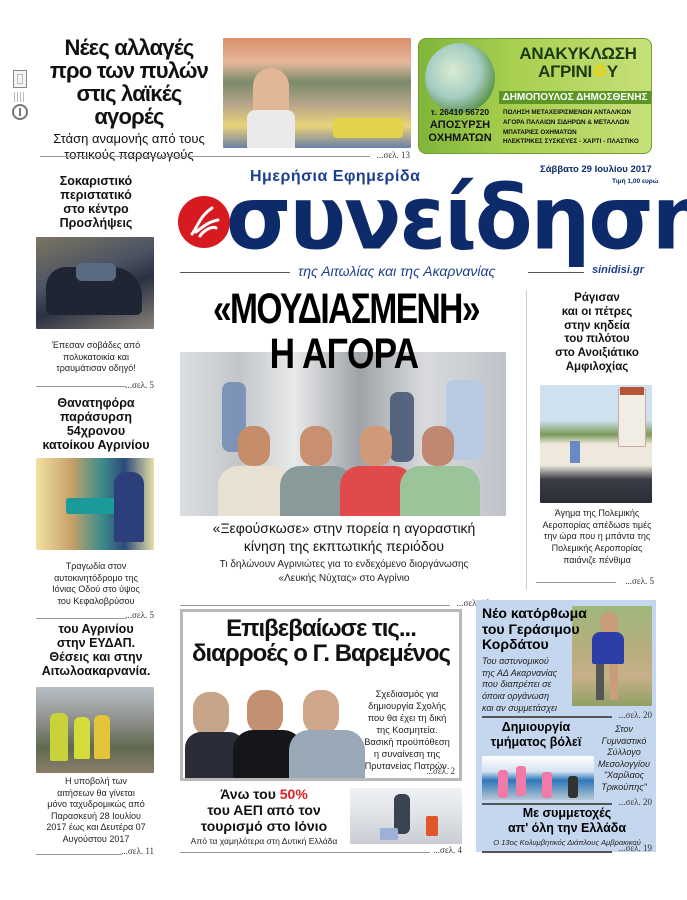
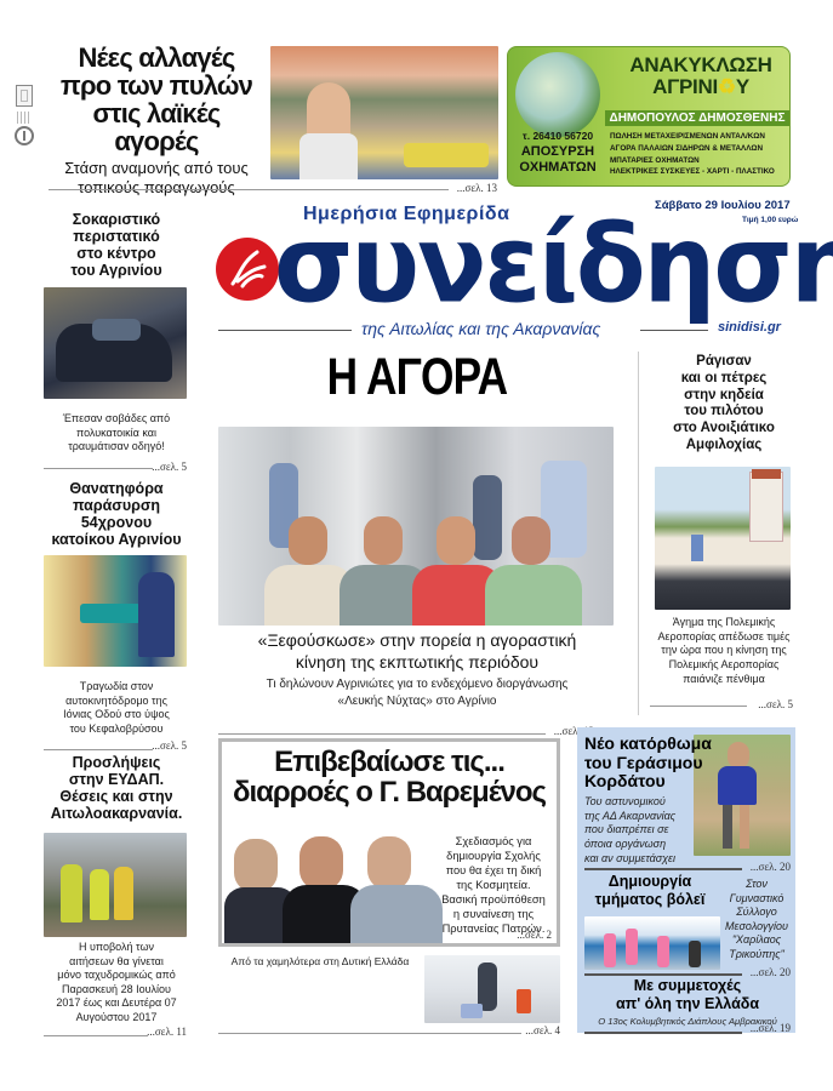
  Νέες αλλαγές
  προ των πυλών
  στις λαϊκές αγορές
  Στάση αναμονής από τους
  τοπικούς παραγωγούς
  ...σελ. 13
  ΑΝΑΚΥΚΛΩΣΗ
  ΑΓΡΙΝΙ♻Υ
  ΔΗΜΟΠΟΥΛΟΣ ΔΗΜΟΣΘΕΝΗΣ
  τ. 26410 56720
  ΑΠΟΣΥΡΣΗ
  ΟΧΗΜΑΤΩΝ
  Ημερήσια Εφημερίδα
  Σάββατο 29 Ιουλίου 2017
  συνείδηση
  της Αιτωλίας και της Ακαρνανίας
  sinidisi.gr
  Σοκαριστικό
  περιστατικό
  στο κέντρο
- Προσλήψεις
+ του Αγρινίου
  Έπεσαν σοβάδες από
  πολυκατοικία και
  τραυμάτισαν οδηγό!
  ...σελ. 5
  Θανατηφόρα
  παράσυρση
  54χρονου
  κατοίκου Αγρινίου
  Τραγωδία στον
  αυτοκινητόδρομο της
  Ιόνιας Οδού στο ύψος
  του Κεφαλοβρύσου
  ...σελ. 5
- του Αγρινίου
+ Προσλήψεις
  στην ΕΥΔΑΠ.
  Θέσεις και στην
  Αιτωλοακαρνανία.
  Η υποβολή των
  αιτήσεων θα γίνεται
  μόνο ταχυδρομικώς από
  Παρασκευή 28 Ιουλίου
  2017 έως και Δευτέρα 07
  Αυγούστου 2017
  ...σελ. 11
- «ΜΟΥΔΙΑΣΜΕΝΗ»
  Η ΑΓΟΡΑ
  «Ξεφούσκωσε» στην πορεία η αγοραστική
  κίνηση της εκπτωτικής περιόδου
  Τι δηλώνουν Αγρινιώτες για το ενδεχόμενο διοργάνωσης
  «Λευκής Νύχτας» στο Αγρίνιο
  Ράγισαν
  και οι πέτρες
  στην κηδεία
  του πιλότου
  στο Ανοιξιάτικο
  Αμφιλοχίας
  Άγημα της Πολεμικής
  Αεροπορίας απέδωσε τιμές
- την ώρα που η μπάντα της
+ την ώρα που η κίνηση της
  Πολεμικής Αεροπορίας
  παιάνιζε πένθιμα
  ...σελ. 5
  Επιβεβαίωσε τις...
  διαρροές ο Γ. Βαρεμένος
  Σχεδιασμός για
  δημιουργία Σχολής
  που θα έχει τη δική
  της Κοσμητεία.
  Βασική προϋπόθεση
  η συναίνεση της
  Πρυτανείας Πατρών.
  ...σελ. 2
- Άνω του 50%
- του ΑΕΠ από τον
- τουρισμό στο Ιόνιο
  Από τα χαμηλότερα στη Δυτική Ελλάδα
  ...σελ. 4
  Νέο κατόρθωμα
  του Γεράσιμου
  Κορδάτου
  Του αστυνομικού
  της ΑΔ Ακαρνανίας
  που διαπρέπει σε
  όποια οργάνωση
  και αν συμμετάσχει
  ...σελ. 20
  Δημιουργία
  τμήματος βόλεϊ
  Στον
  Γυμναστικό
  Σύλλογο
  Μεσολογγίου
  "Χαρίλαος
  Τρικούπης"
  ...σελ. 20
  Με συμμετοχές
  απ' όλη την Ελλάδα
  Ο 13ος Κολυμβητικός Διάπλους Αμβρακικού
  ...σελ. 19
